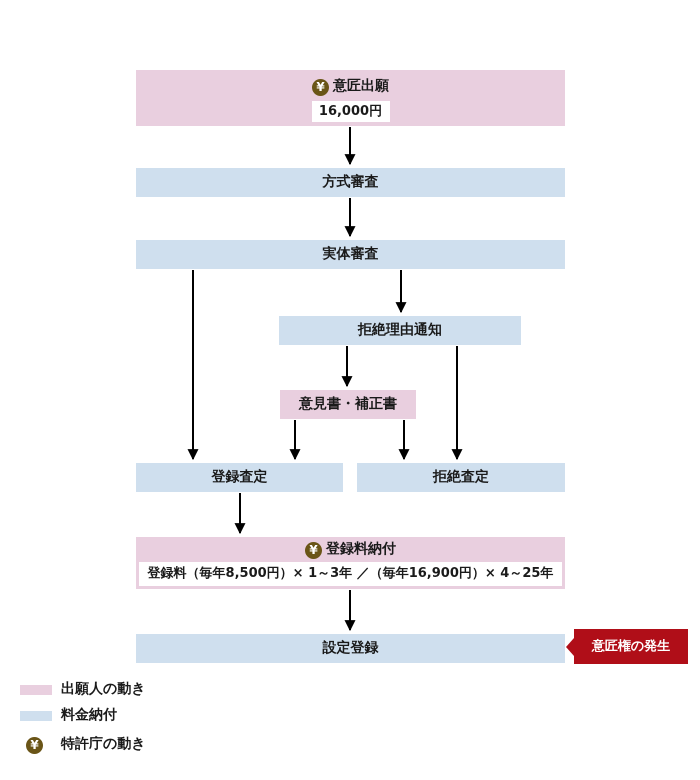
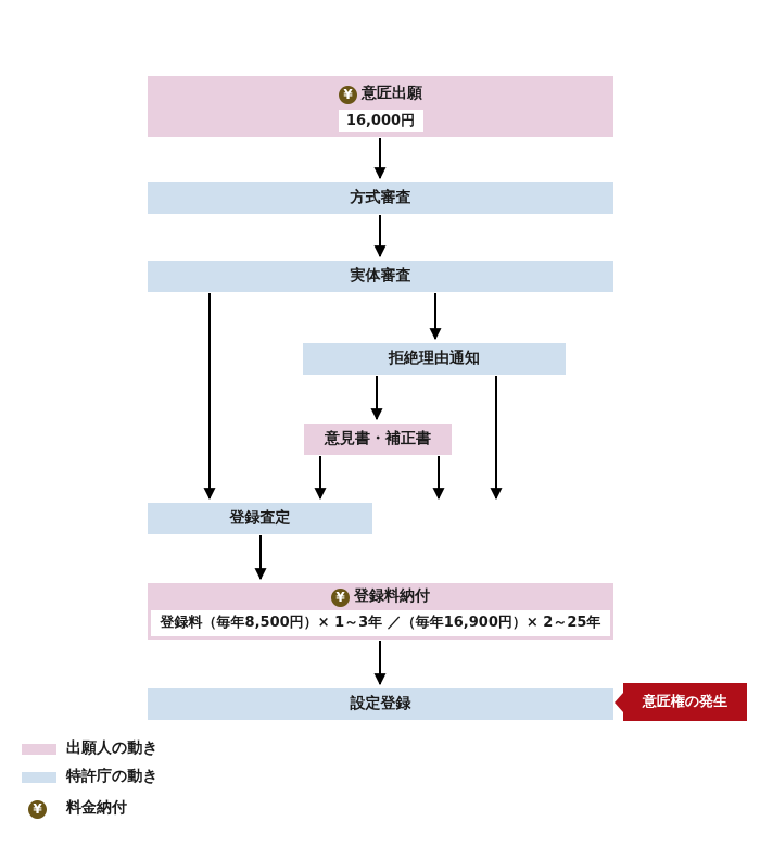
  ¥
  意匠出願
  16,000円
  方式審査
  実体審査
  拒絶理由通知
  意見書・補正書
  登録査定
- 拒絶査定
  ¥
  登録料納付
- 登録料（毎年8,500円）× 1～3年 ／（毎年16,900円）× 4～25年
+ 登録料（毎年8,500円）× 1～3年 ／（毎年16,900円）× 2～25年
  設定登録
  意匠権の発生
  出願人の動き
- 料金納付
+ 特許庁の動き
  ¥
- 特許庁の動き
+ 料金納付
